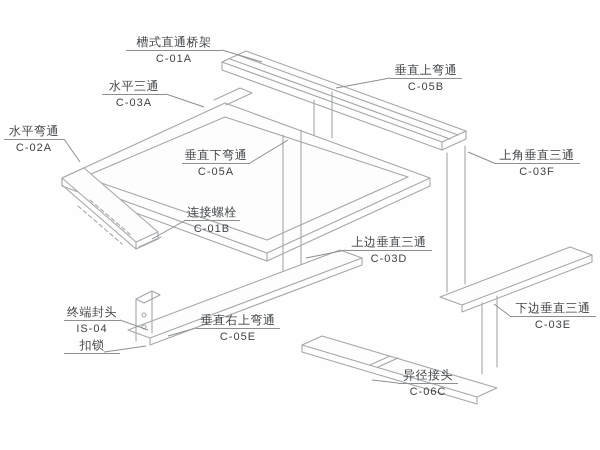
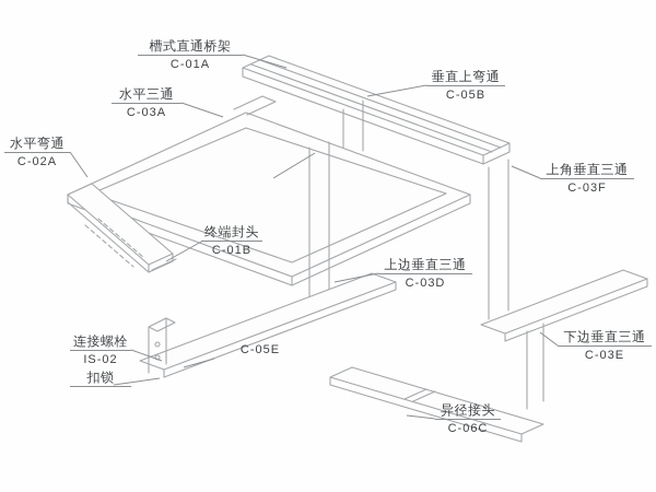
  槽式直通桥架
  C-01A
  水平三通
  C-03A
  水平弯通
  C-02A
  垂直上弯通
  C-05B
- 垂直下弯通
- C-05A
- 连接螺栓
+ 终端封头
  C-01B
  上角垂直三通
  C-03F
  上边垂直三通
  C-03D
  下边垂直三通
  C-03E
- 终端封头
+ 连接螺栓
- IS-04
+ IS-02
  扣锁
- 垂直右上弯通
  C-05E
  异径接头
  C-06C
